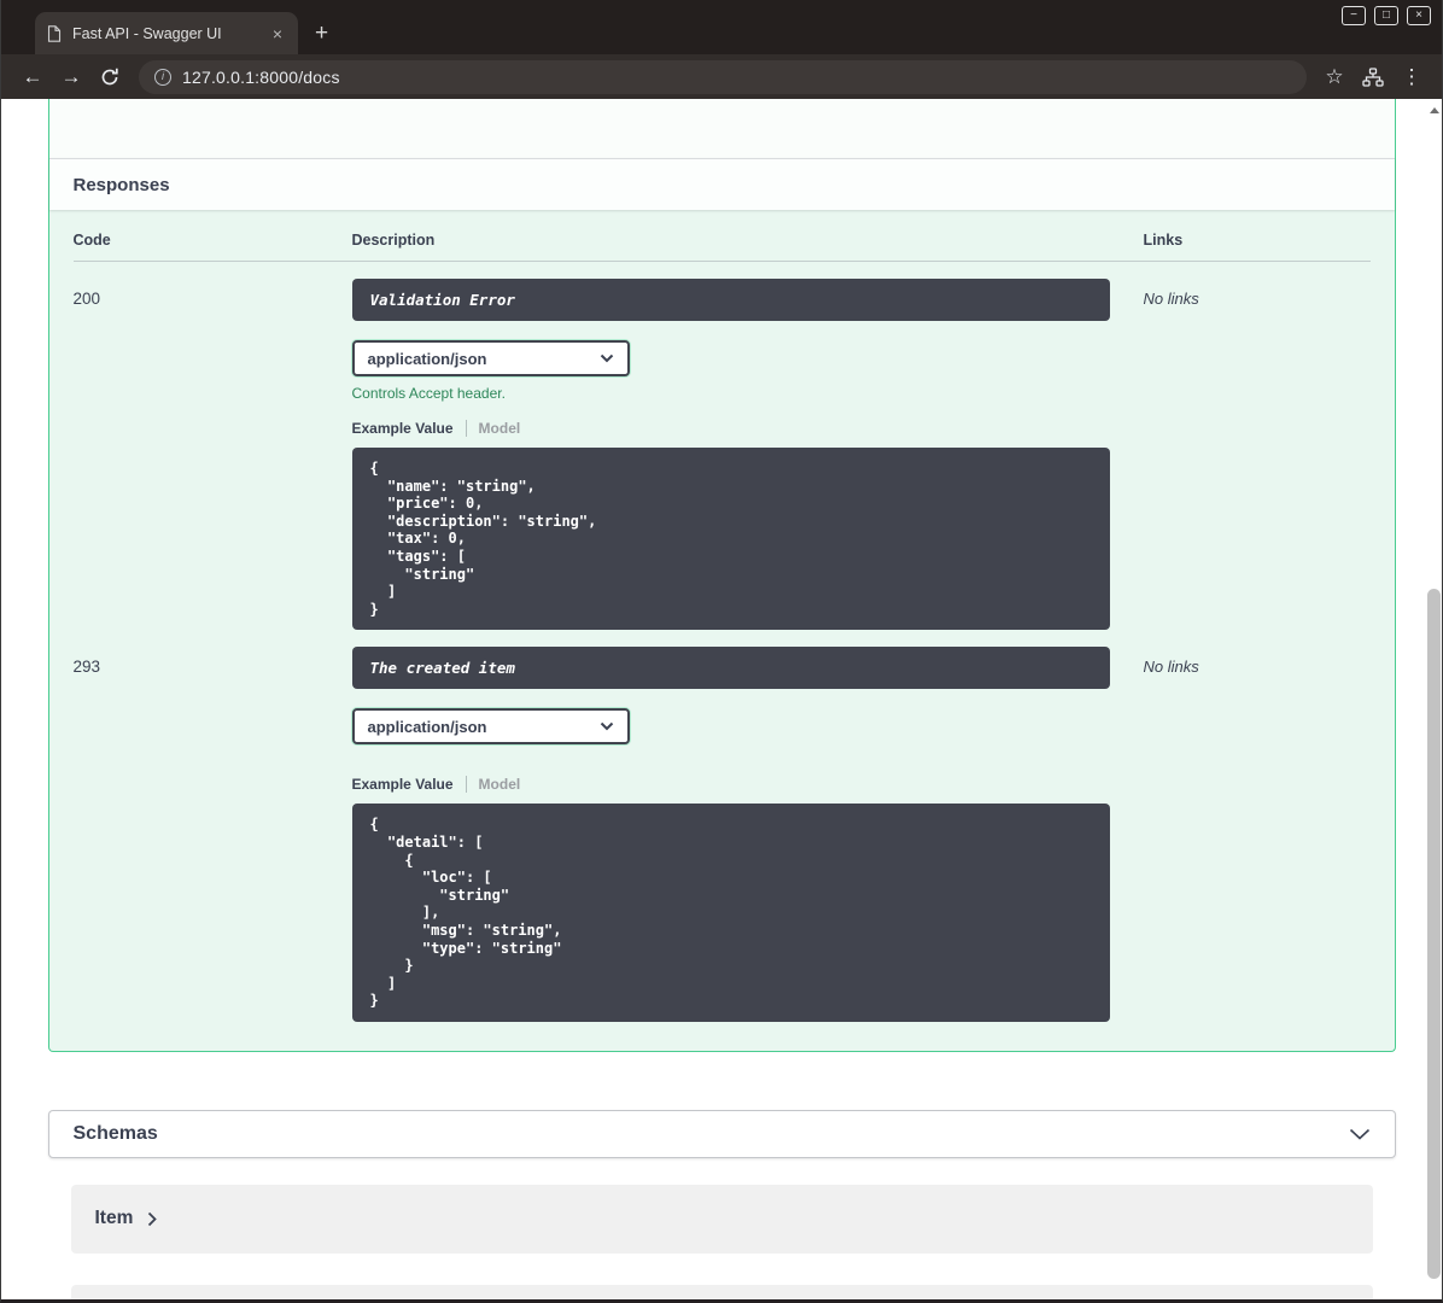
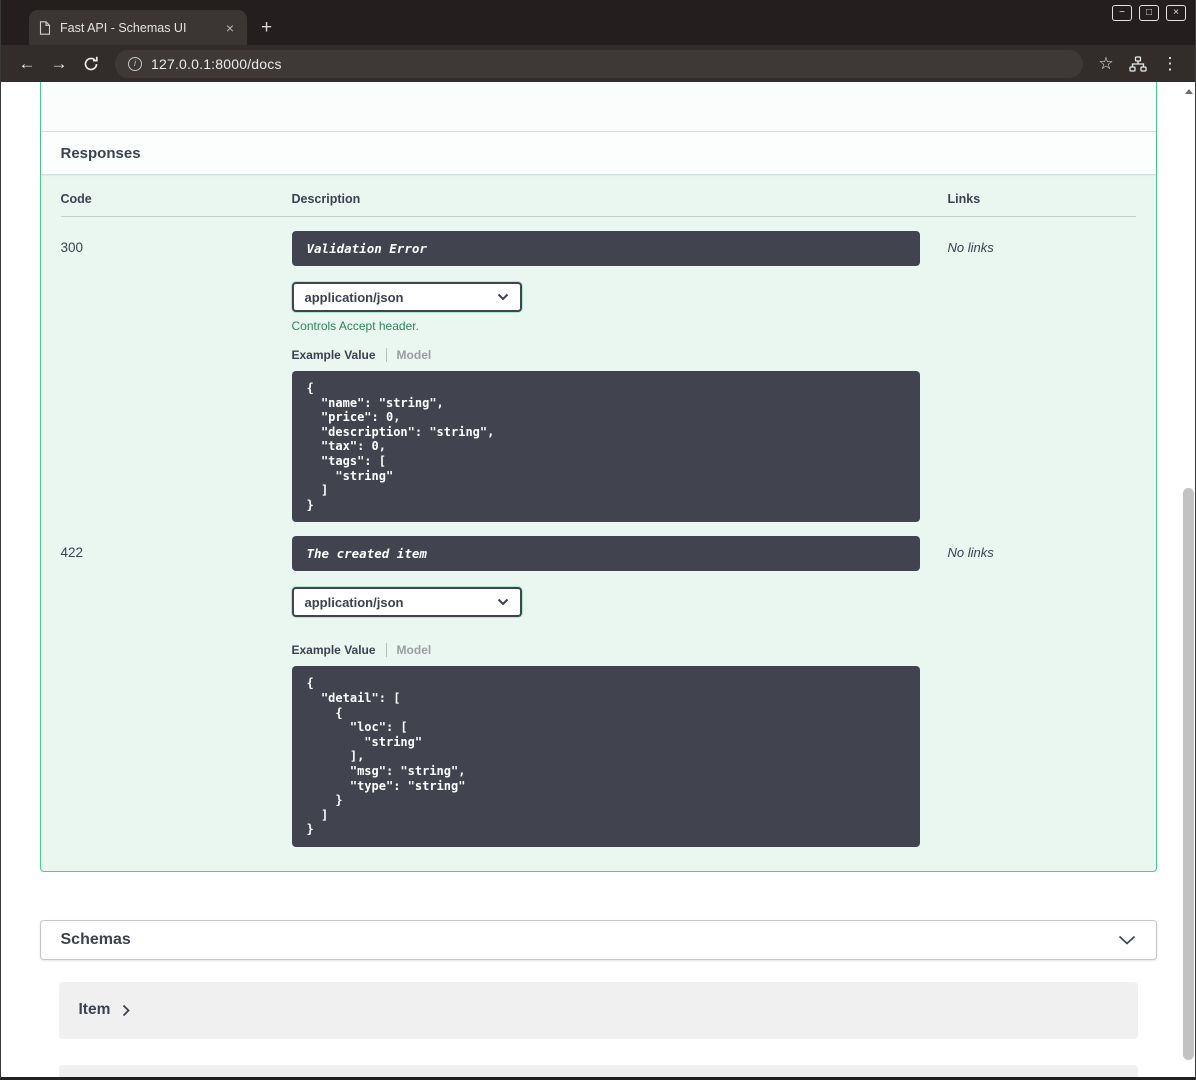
- Fast API - Swagger UI
+ Fast API - Schemas UI
  ×
  +
  −
  □
  ×
  ←
  →
  i
  127.0.0.1:8000/docs
  ☆
  ⋮
  Responses
  Code
  Description
  Links
- 200
+ 300
  Validation Error
  application/json
  Controls Accept header.
  Example Value
  Model
  {
  "name": "string",
  "price": 0,
  "description": "string",
  "tax": 0,
  "tags": [
  "string"
  ]
  }
  No links
- 293
+ 422
  The created item
  application/json
  Example Value
  Model
  {
  "detail": [
  {
  "loc": [
  "string"
  ],
  "msg": "string",
  "type": "string"
  }
  ]
  }
  No links
  Schemas
  Item
